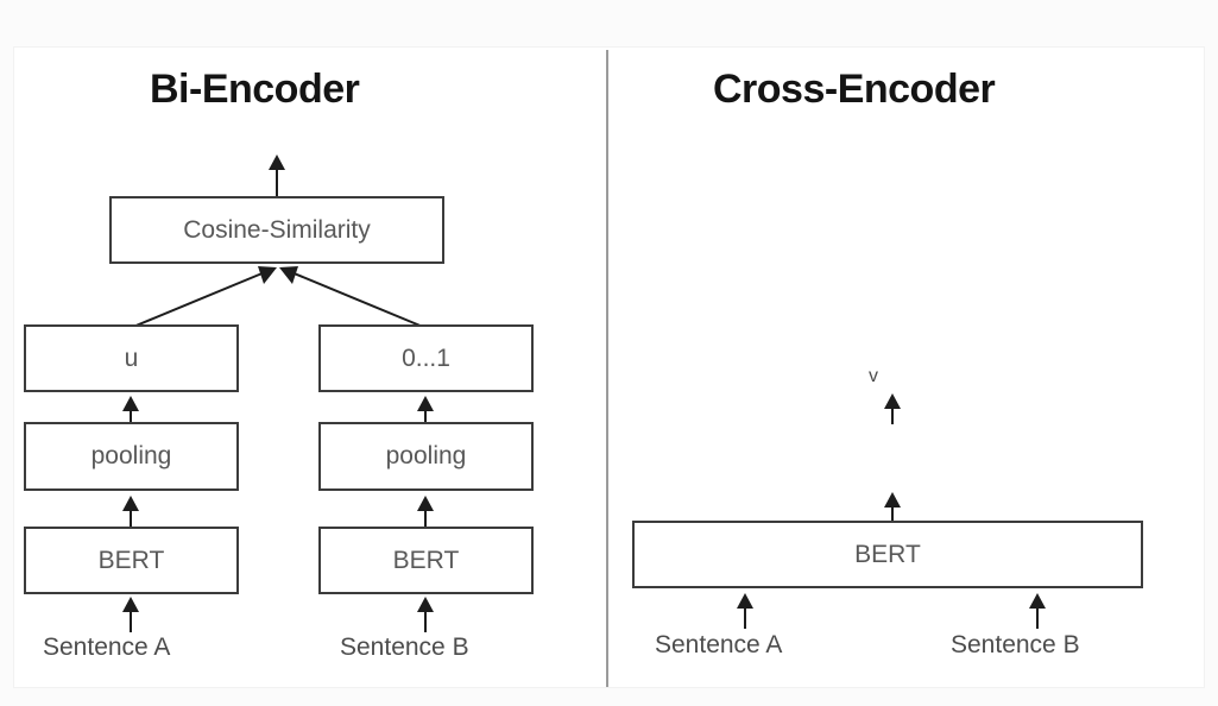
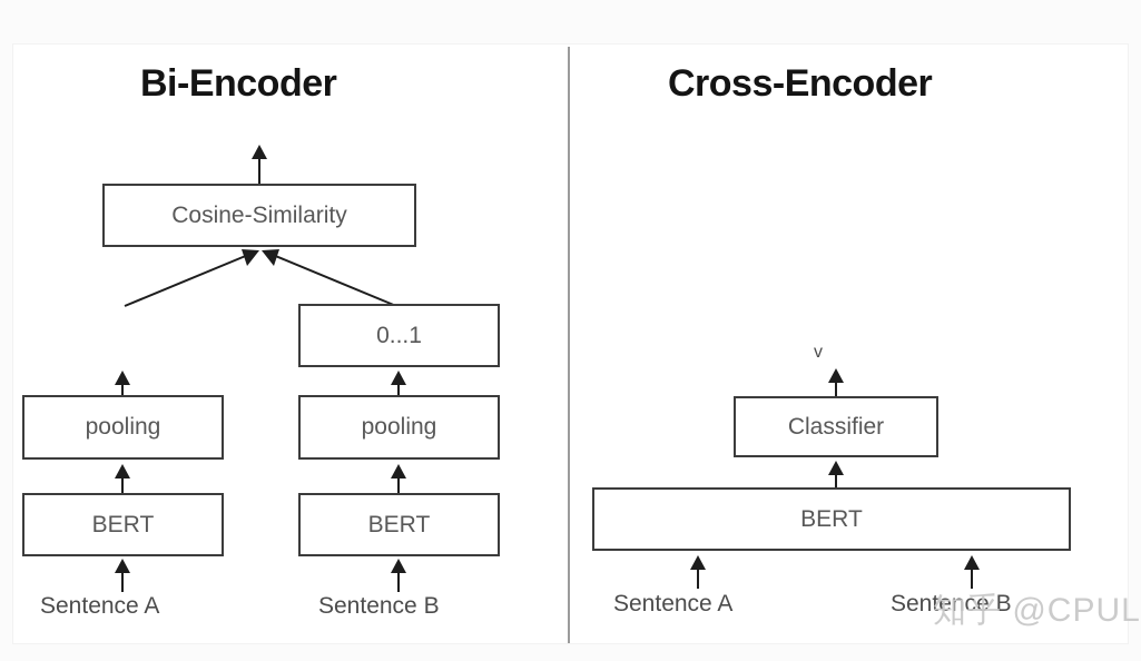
  Bi-Encoder
  Cosine-Similarity
- u
  0...1
  pooling
  pooling
  BERT
  BERT
  Sentence A
  Sentence B
  Cross-Encoder
  v
+ Classifier
  BERT
  Sentence A
  Sentence B
+ 知乎 @CPUL
